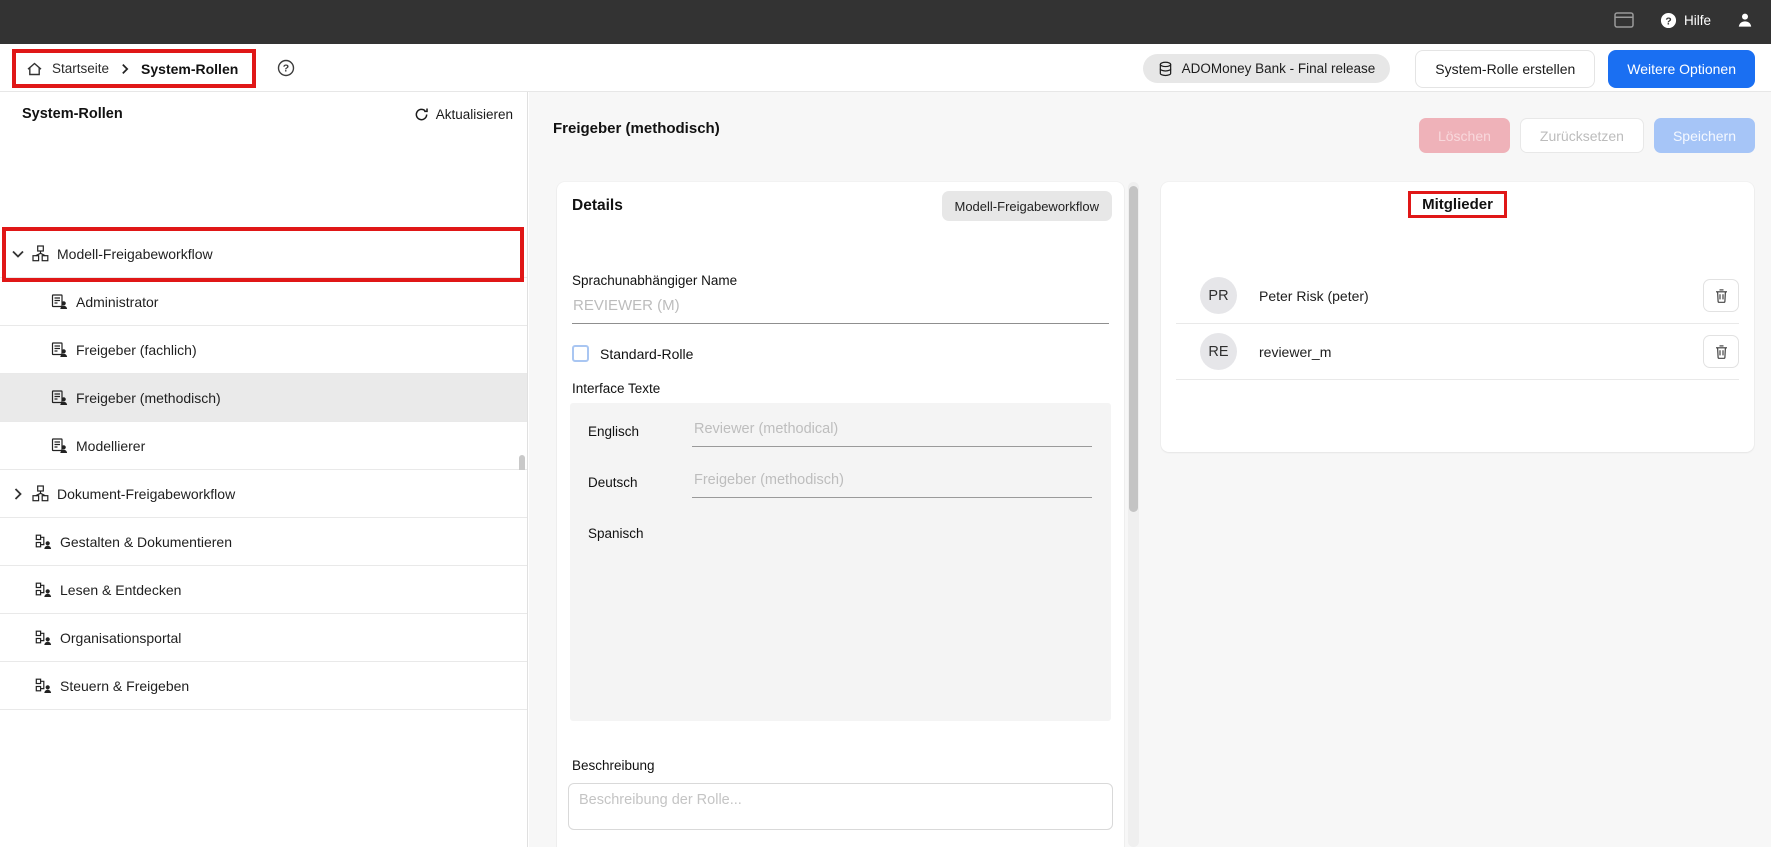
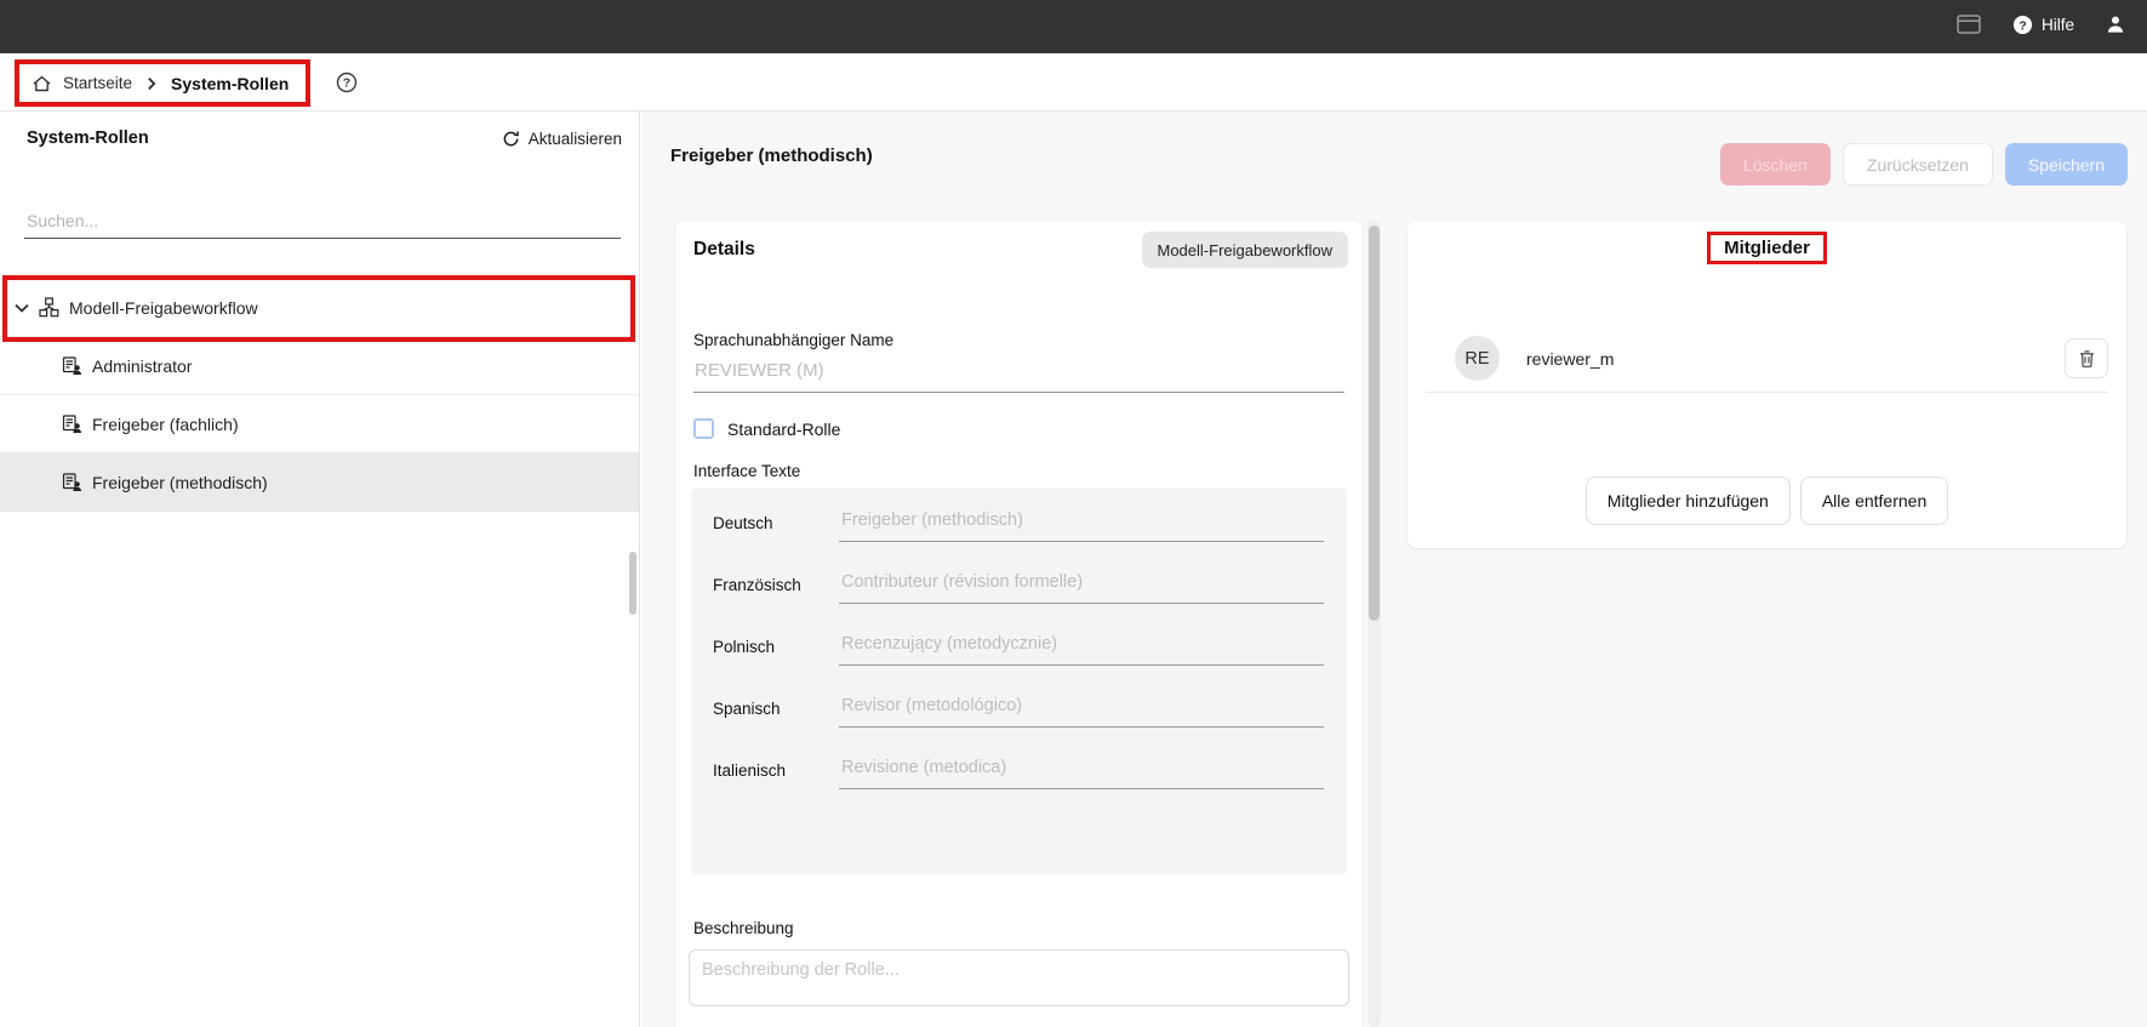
  ?
  Hilfe
  Startseite
  System-Rollen
  ?
- ADOMoney Bank - Final release
- System-Rolle erstellen
- Weitere Optionen
  System-Rollen
  Aktualisieren
+ Suchen...
  Modell-Freigabeworkflow
  Administrator
  Freigeber (fachlich)
  Freigeber (methodisch)
- Modellierer
- Dokument-Freigabeworkflow
- Gestalten & Dokumentieren
- Lesen & Entdecken
- Organisationsportal
- Steuern & Freigeben
  Freigeber (methodisch)
  Löschen
  Zurücksetzen
  Speichern
  Details
  Modell-Freigabeworkflow
  Sprachunabhängiger Name
  REVIEWER (M)
  Standard-Rolle
  Interface Texte
- Englisch
- Reviewer (methodical)
  Deutsch
  Freigeber (methodisch)
+ Französisch
+ Contributeur (révision formelle)
+ Polnisch
+ Recenzujący (metodycznie)
  Spanisch
+ Revisor (metodológico)
+ Italienisch
+ Revisione (metodica)
  Beschreibung
  Beschreibung der Rolle...
  Mitglieder
- PR
- Peter Risk (peter)
  RE
  reviewer_m
+ Mitglieder hinzufügen
+ Alle entfernen
